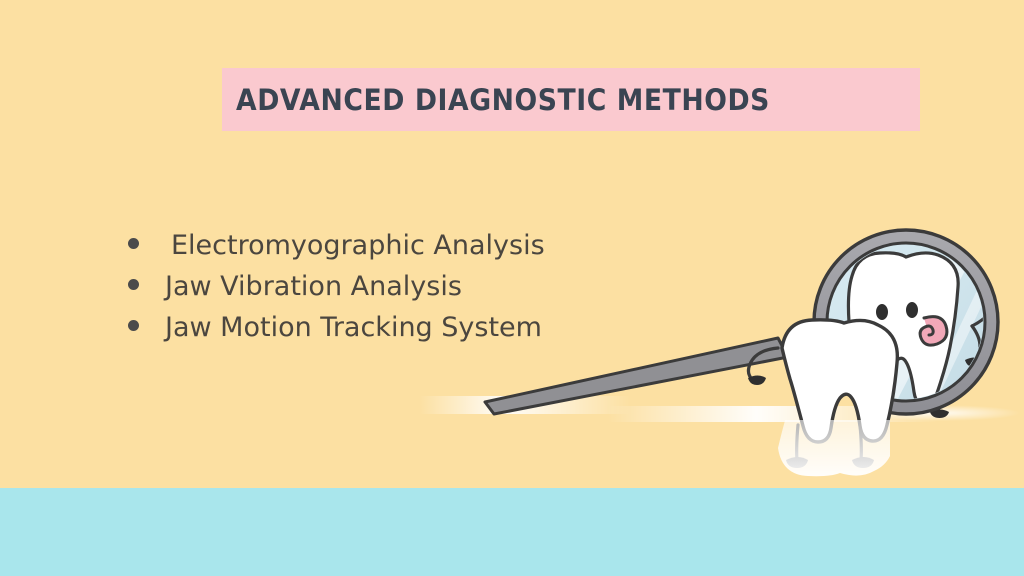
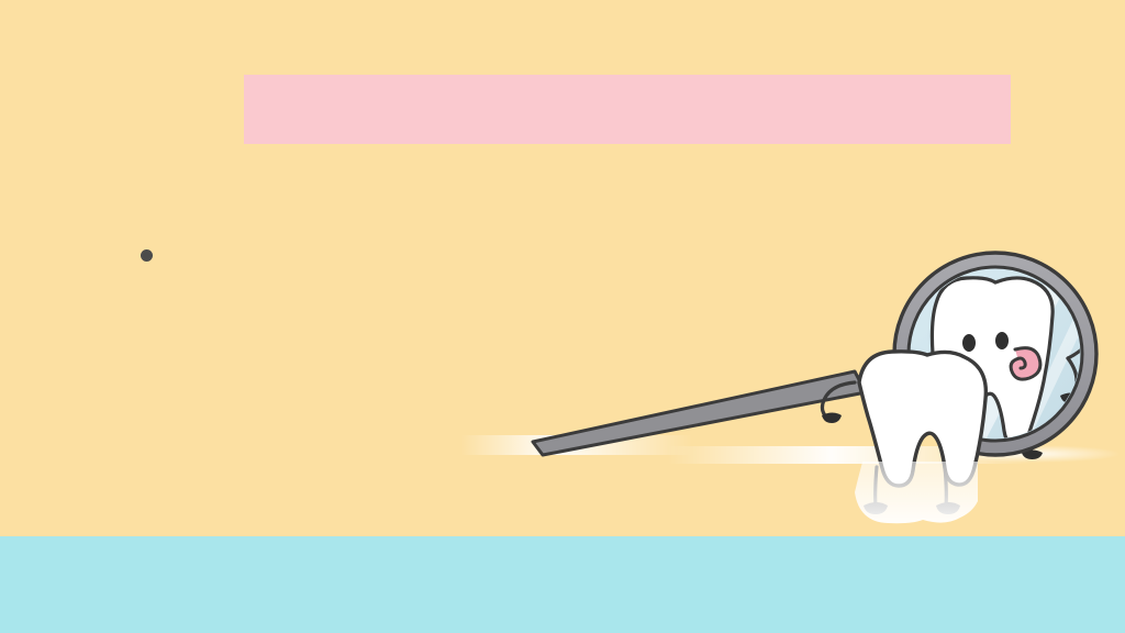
- ADVANCED DIAGNOSTIC METHODS
- Electromyographic Analysis
- Jaw Vibration Analysis
- Jaw Motion Tracking System
